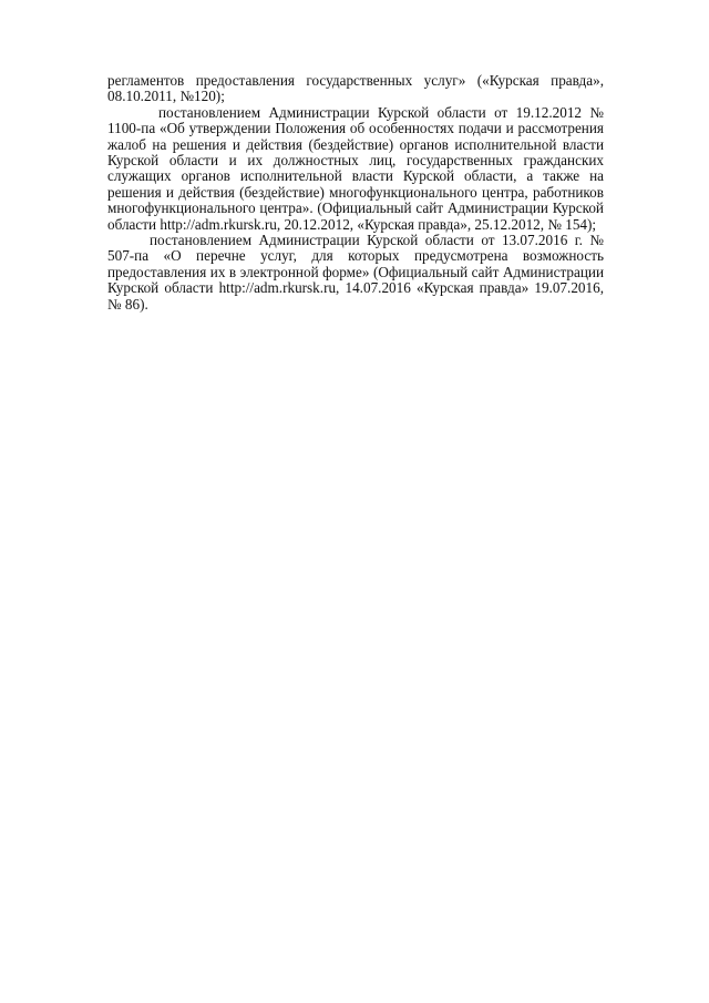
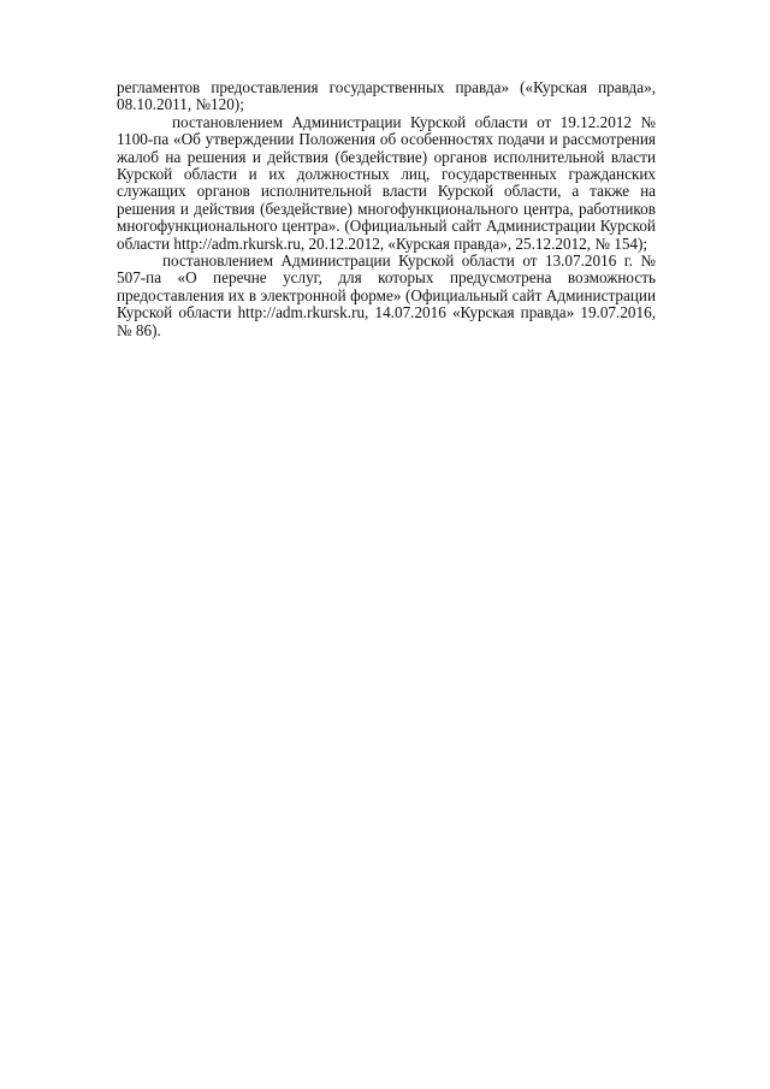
- регламентов предоставления государственных услуг» («Курская правда», 08.10.2011, №120);
+ регламентов предоставления государственных правда» («Курская правда», 08.10.2011, №120);
  постановлением Администрации Курской области от 19.12.2012 № 1100-па «Об утверждении Положения об особенностях подачи и рассмотрения жалоб на решения и действия (бездействие) органов исполнительной власти Курской области и их должностных лиц, государственных гражданских служащих органов исполнительной власти Курской области, а также на решения и действия (бездействие) многофункционального центра, работников многофункционального центра». (Официальный сайт Администрации Курской области http://adm.rkursk.ru, 20.12.2012, «Курская правда», 25.12.2012, № 154);
  постановлением Администрации Курской области от 13.07.2016 г. № 507-па «О перечне услуг, для которых предусмотрена возможность предоставления их в электронной форме» (Официальный сайт Администрации Курской области http://adm.rkursk.ru, 14.07.2016 «Курская правда» 19.07.2016, № 86).
